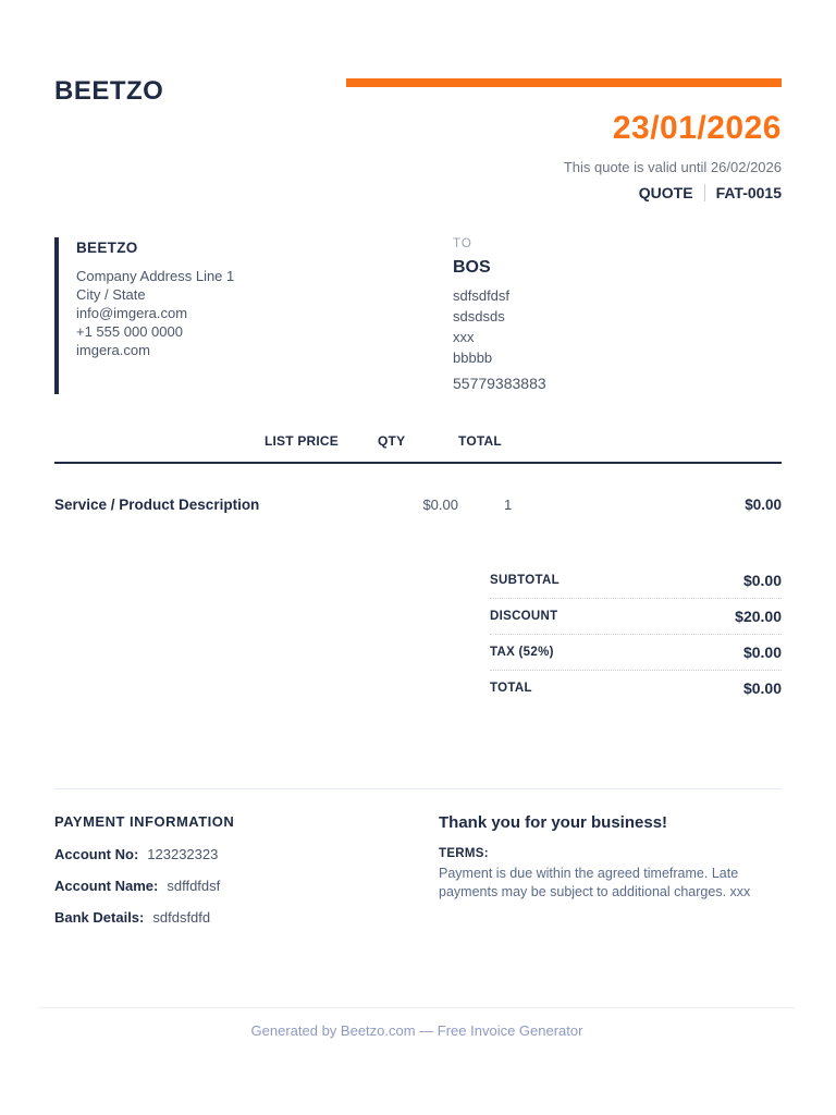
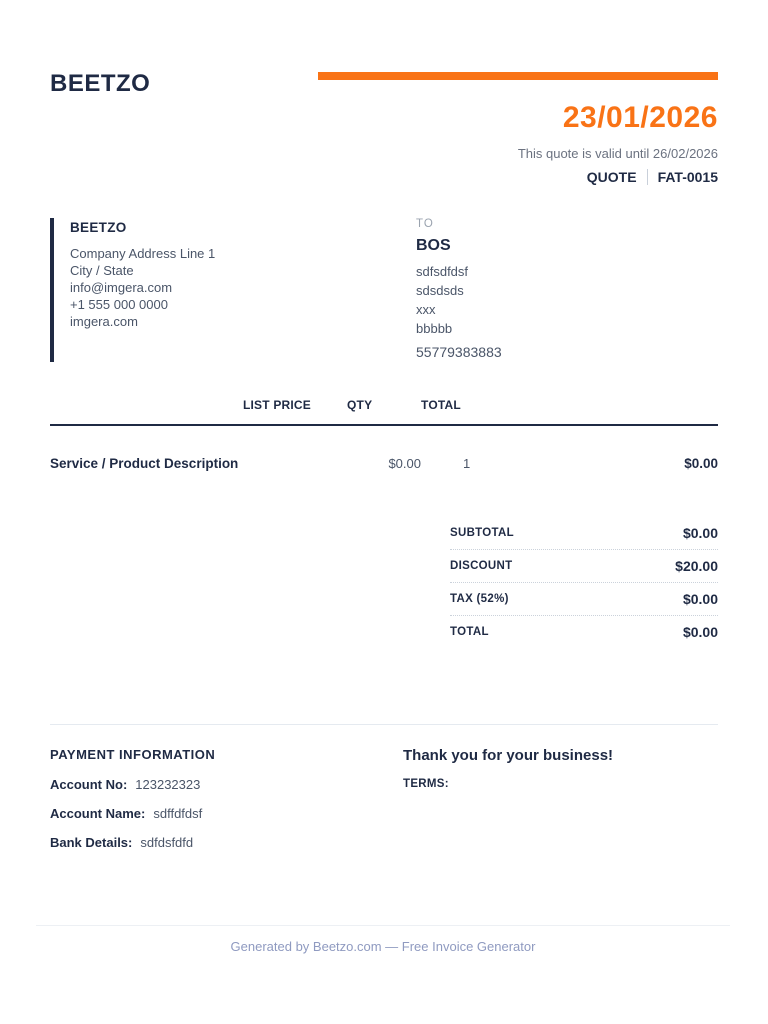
  BEETZO
  23/01/2026
  This quote is valid until 26/02/2026
  QUOTE
  FAT-0015
  BEETZO
  Company Address Line 1
  City / State
  info@imgera.com
  +1 555 000 0000
  imgera.com
  TO
  BOS
  sdfsdfdsf
  sdsdsds
  xxx
  bbbbb
  55779383883
  LIST PRICE
  QTY
  TOTAL
  Service / Product Description
  $0.00
  1
  $0.00
  SUBTOTAL
  $0.00
  DISCOUNT
  $20.00
  TAX (52%)
  $0.00
  TOTAL
  $0.00
  PAYMENT INFORMATION
  Account No: 123232323
  Account Name: sdffdfdsf
  Bank Details: sdfdsfdfd
  Thank you for your business!
  TERMS:
- Payment is due within the agreed timeframe. Late payments may be subject to additional charges. xxx
  Generated by Beetzo.com — Free Invoice Generator
